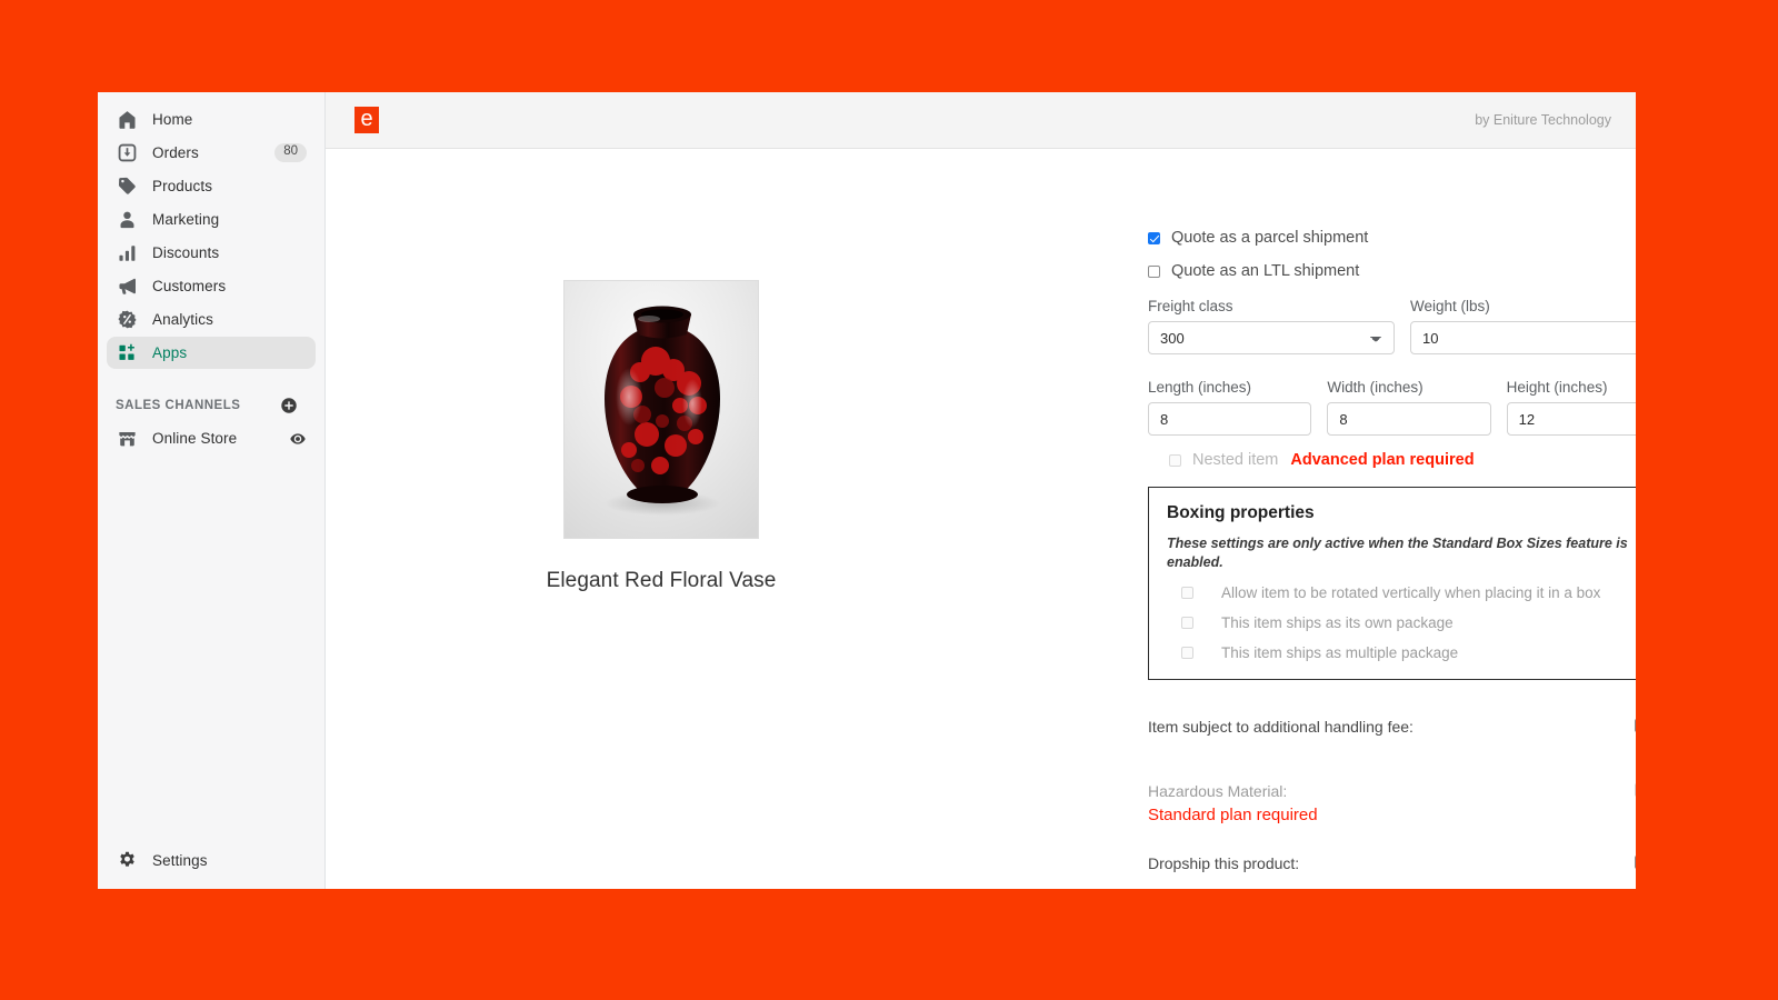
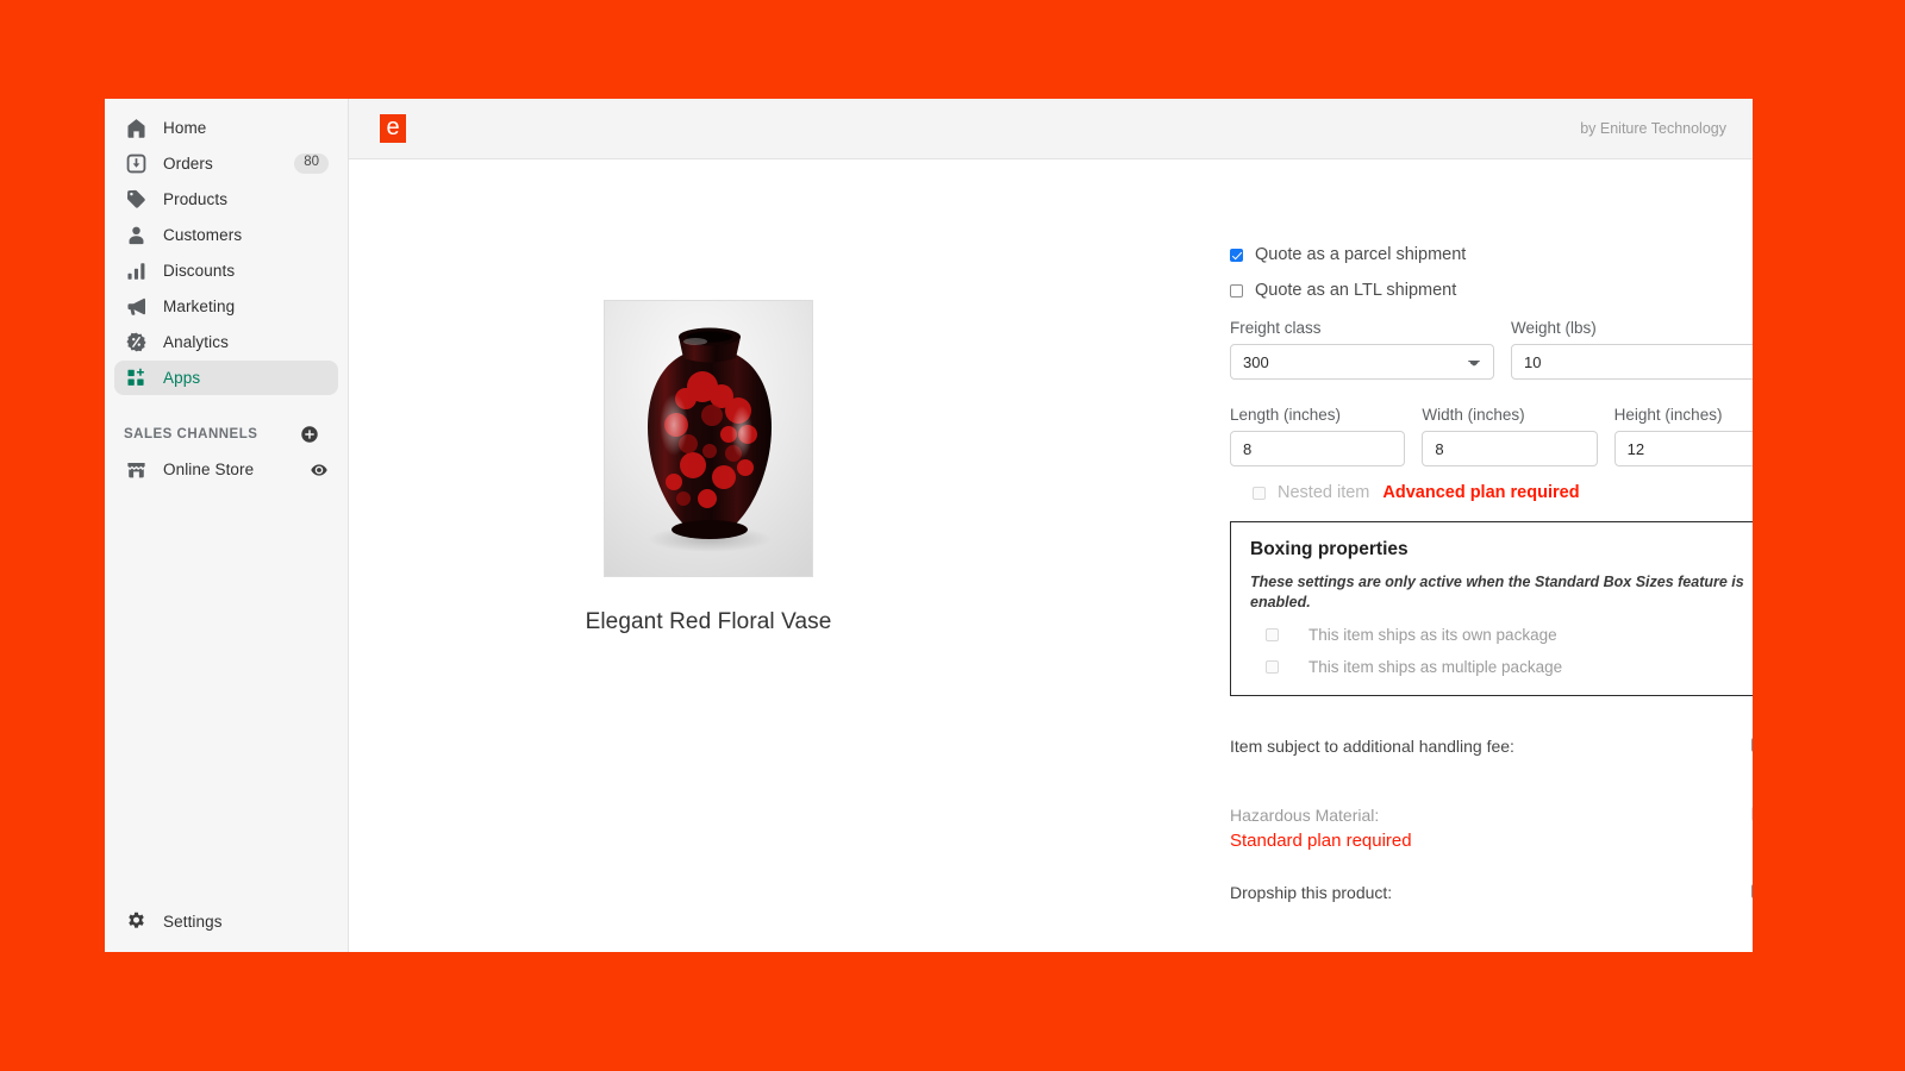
  Home
  Orders
  80
  Products
- Marketing
+ Customers
  Discounts
- Customers
+ Marketing
  Analytics
  Apps
  SALES CHANNELS
  Online Store
  Settings
  e
  by Eniture Technology
  Elegant Red Floral Vase
  Quote as a parcel shipment
  Quote as an LTL shipment
  Freight class
  300
  Weight (lbs)
  10
  Length (inches)
  8
  Width (inches)
  8
  Height (inches)
  12
  Nested item
  Advanced plan required
  Boxing properties
  These settings are only active when the Standard Box Sizes feature is enabled.
- Allow item to be rotated vertically when placing it in a box
  This item ships as its own package
  This item ships as multiple package
  Item subject to additional handling fee:
  Hazardous Material:
  Standard plan required
  Dropship this product:
